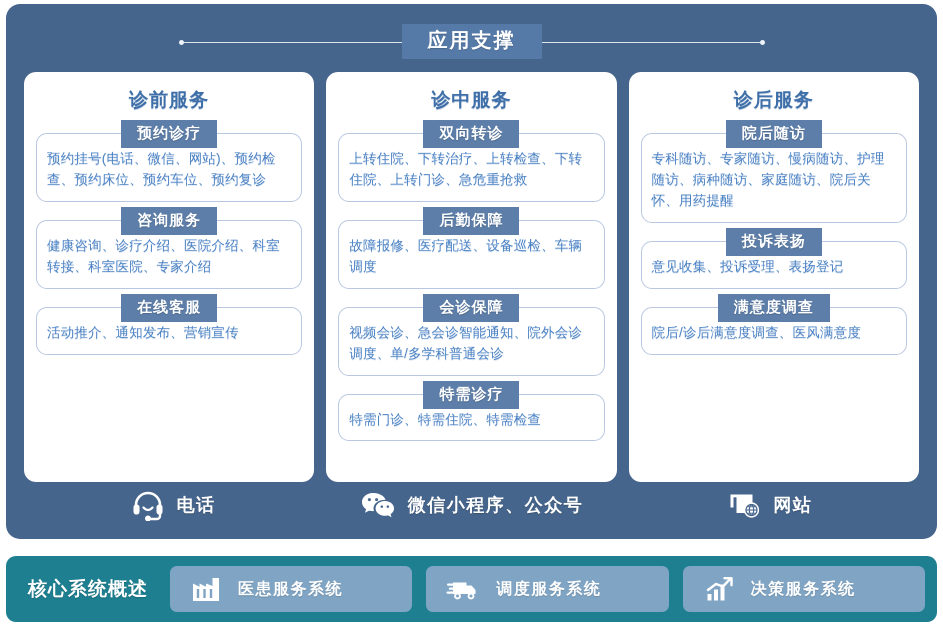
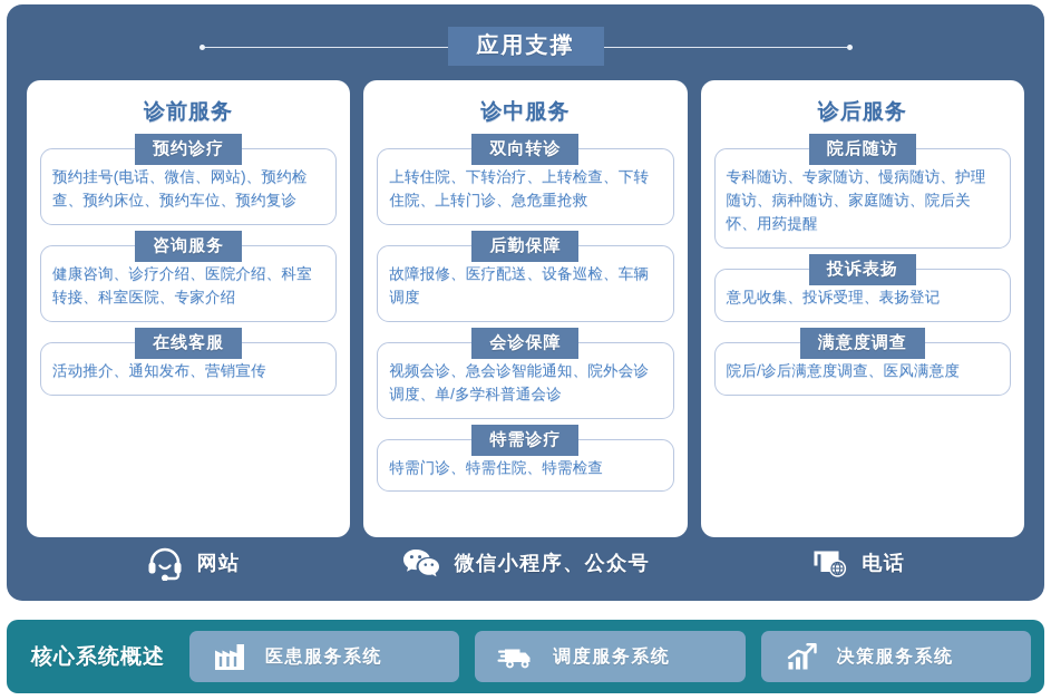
  应用支撑
  诊前服务
  预约诊疗
  预约挂号(电话、微信、网站)、预约检查、预约床位、预约车位、预约复诊
  咨询服务
  健康咨询、诊疗介绍、医院介绍、科室转接、科室医院、专家介绍
  在线客服
  活动推介、通知发布、营销宣传
  诊中服务
  双向转诊
  上转住院、下转治疗、上转检查、下转住院、上转门诊、急危重抢救
  后勤保障
  故障报修、医疗配送、设备巡检、车辆调度
  会诊保障
  视频会诊、急会诊智能通知、院外会诊调度、单/多学科普通会诊
  特需诊疗
  特需门诊、特需住院、特需检查
  诊后服务
  院后随访
  专科随访、专家随访、慢病随访、护理随访、病种随访、家庭随访、院后关怀、用药提醒
  投诉表扬
  意见收集、投诉受理、表扬登记
  满意度调查
  院后/诊后满意度调查、医风满意度
- 电话
+ 网站
  微信小程序、公众号
- 网站
+ 电话
  核心系统概述
  医患服务系统
  调度服务系统
  决策服务系统
